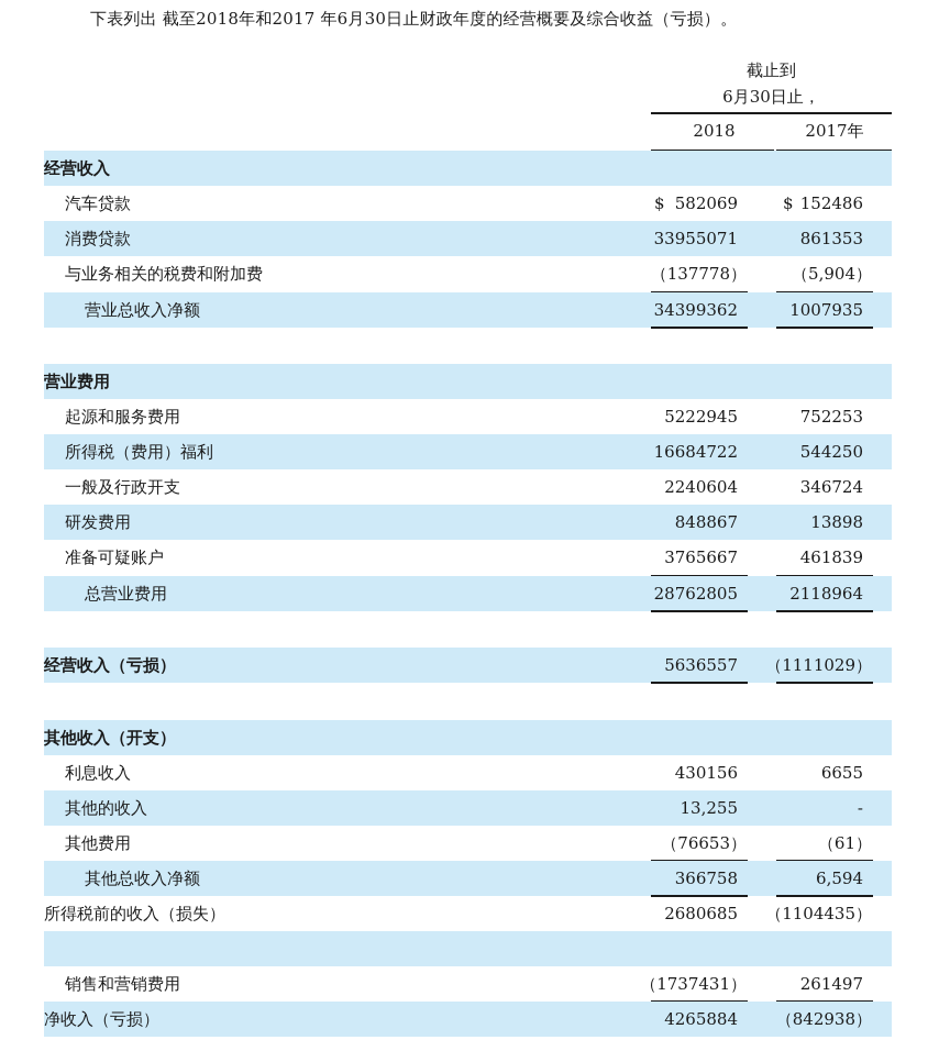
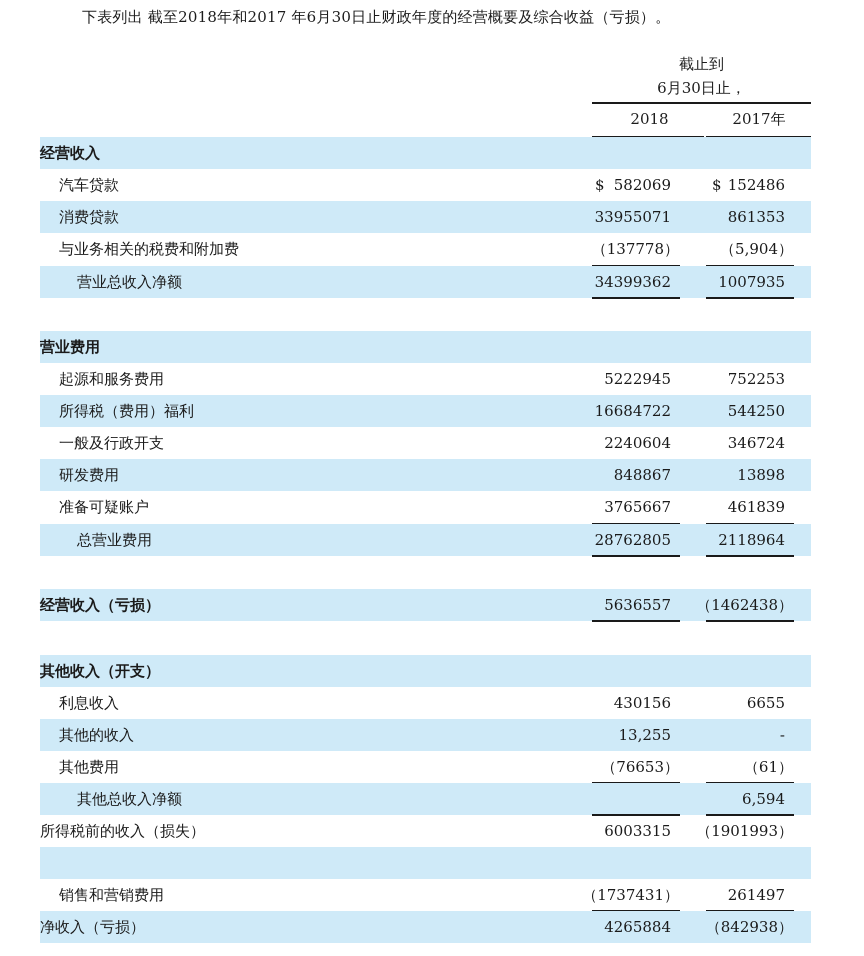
  下表列出 截至2018年和2017 年6月30日止财政年度的经营概要及综合收益（亏损）。
  截止到
  6月30日止，
  2018
  2017年
  经营收入
  汽车贷款
  $
  582069
  $
  152486
  消费贷款
  33955071
  861353
  与业务相关的税费和附加费
  （137778）
  （5,904）
  营业总收入净额
  34399362
  1007935
  营业费用
  起源和服务费用
  5222945
  752253
  所得税（费用）福利
  16684722
  544250
  一般及行政开支
  2240604
  346724
  研发费用
  848867
  13898
  准备可疑账户
  3765667
  461839
  总营业费用
  28762805
  2118964
  经营收入（亏损）
  5636557
- （1111029）
+ （1462438）
  其他收入（开支）
  利息收入
  430156
  6655
  其他的收入
  13,255
  -
  其他费用
  （76653）
  （61）
  其他总收入净额
- 366758
  6,594
  所得税前的收入（损失）
- 2680685
+ 6003315
- （1104435）
+ （1901993）
  销售和营销费用
  （1737431）
  261497
  净收入（亏损）
  4265884
  （842938）
